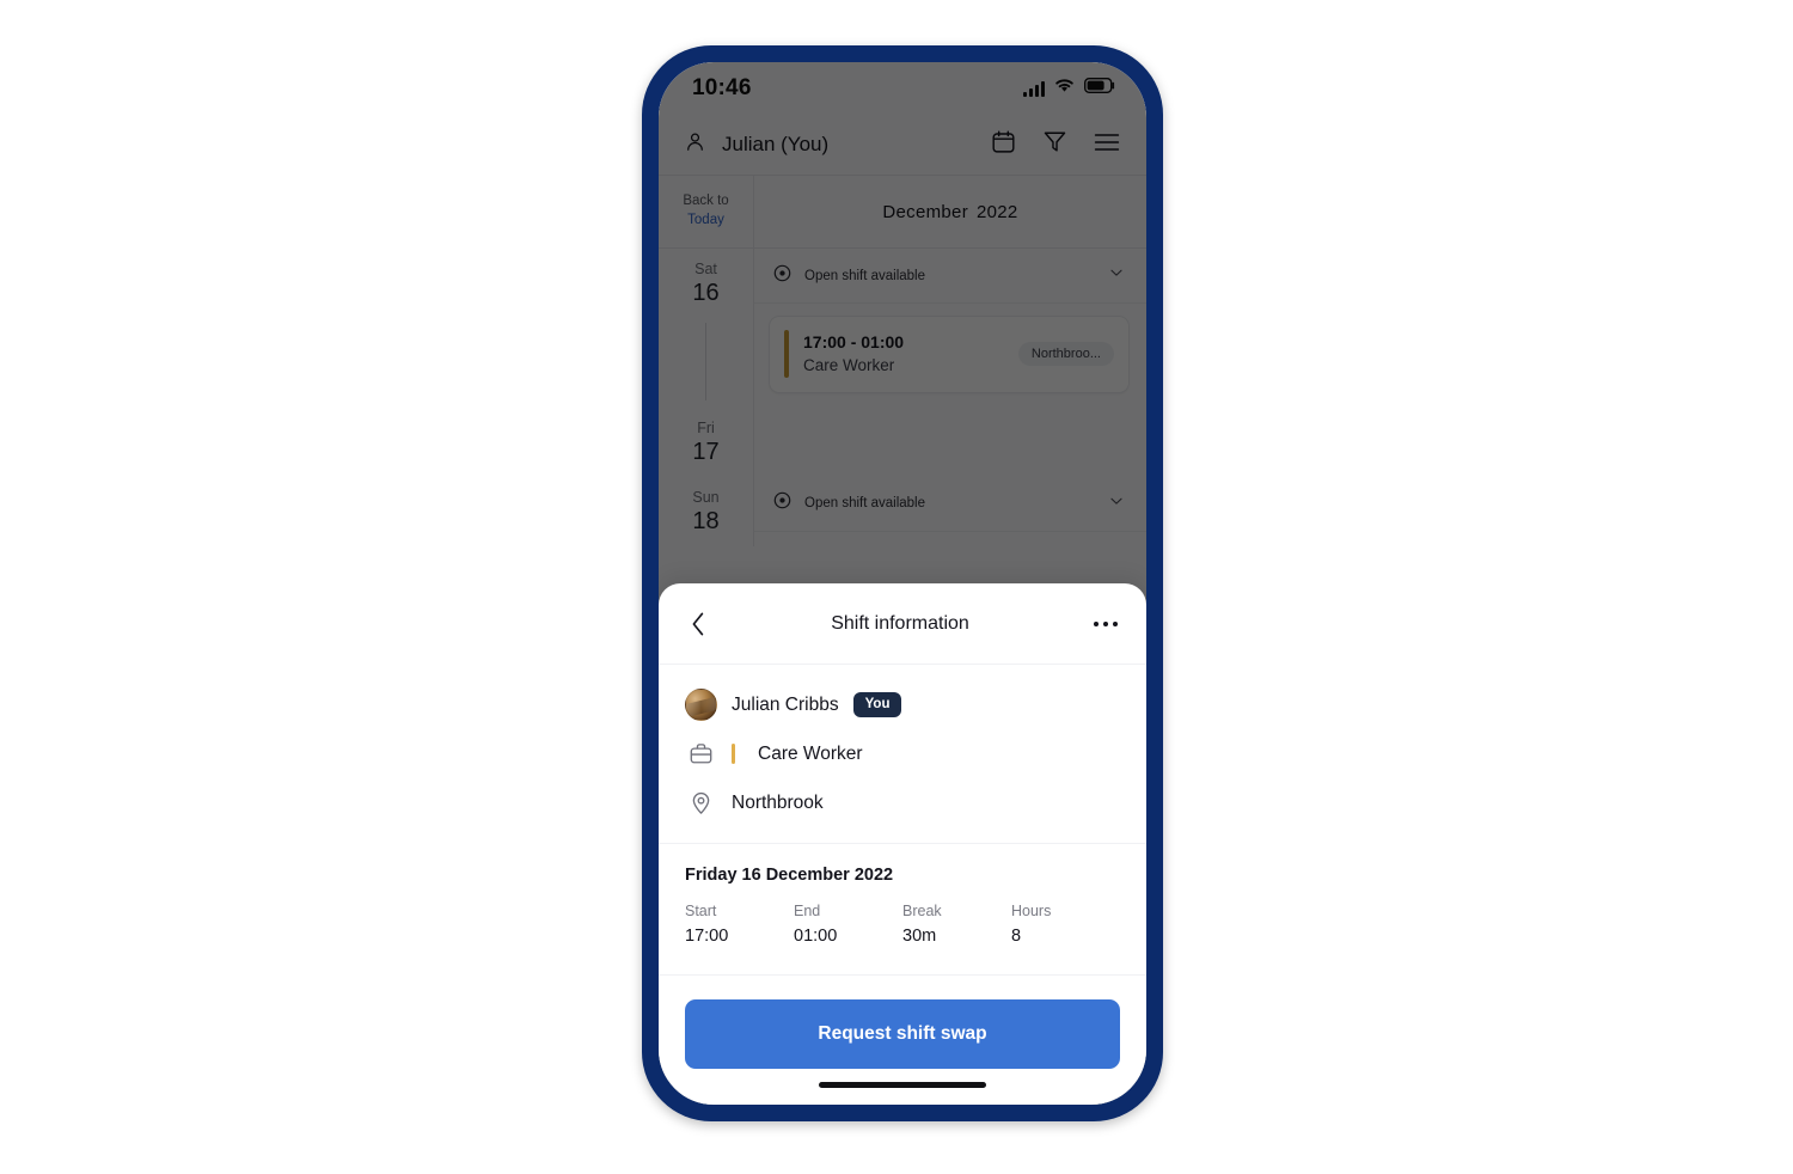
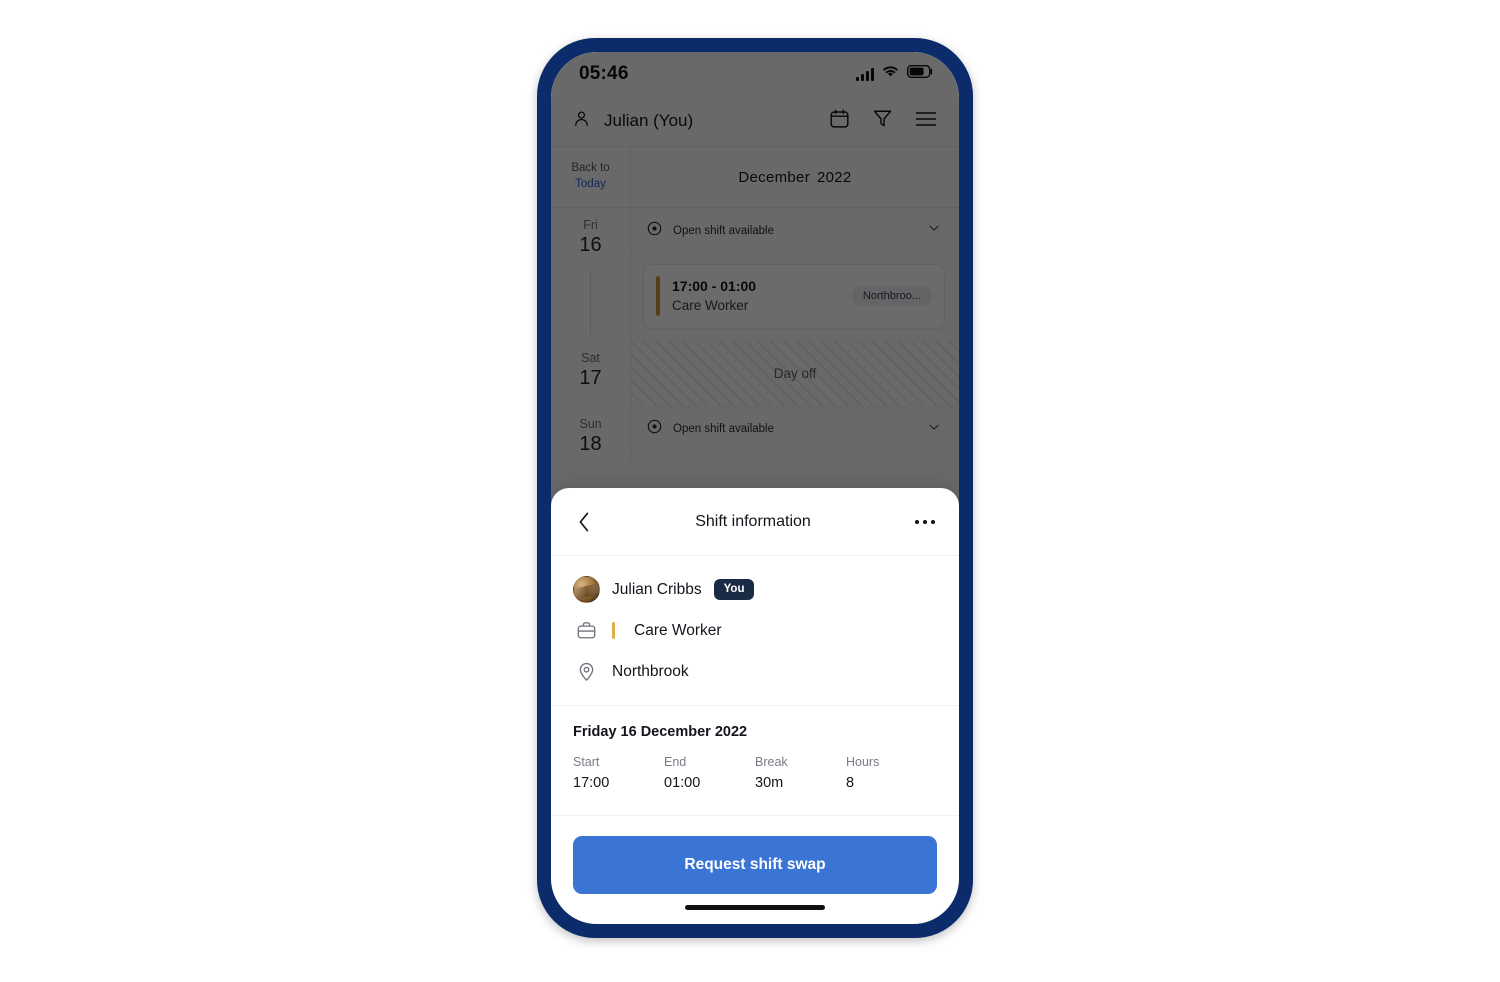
- 10:46
+ 05:46
  Julian (You)
  Back to
  Today
  December
  2022
- Sat
+ Fri
  16
  Open shift available
  17:00 - 01:00
  Care Worker
  Northbroo...
- Fri
+ Sat
  17
+ Day off
  Sun
  18
  Open shift available
  Shift information
  Julian Cribbs
  You
  Care Worker
  Northbrook
  Friday 16 December 2022
  Start
  17:00
  End
  01:00
  Break
  30m
  Hours
  8
  Request shift swap
